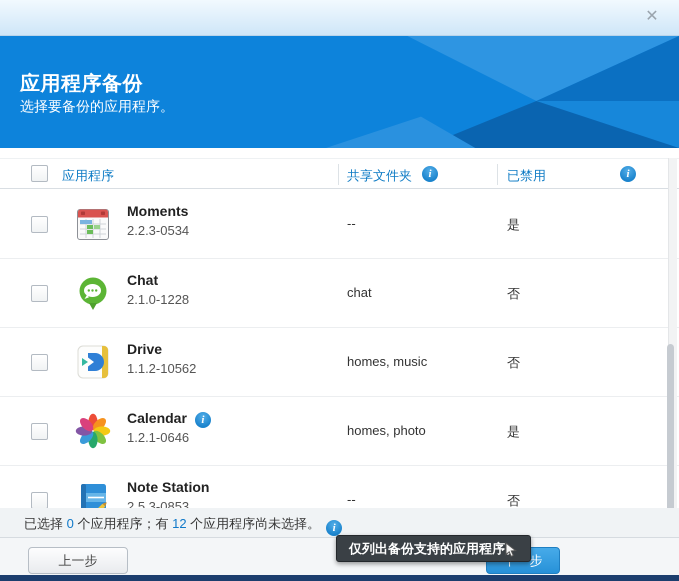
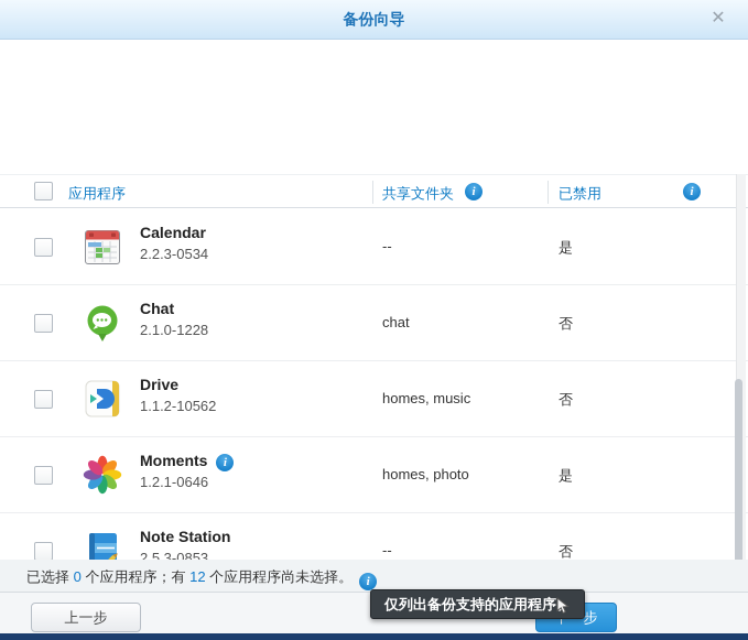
+ 备份向导
  ✕
- 应用程序备份
- 选择要备份的应用程序。
  应用程序
  共享文件夹
  i
  已禁用
  i
- Moments
+ Calendar
  2.2.3-0534
  --
  是
  Chat
  2.1.0-1228
  chat
  否
  Drive
  1.1.2-10562
  homes, music
  否
- Calendar
+ Moments
  i
  1.2.1-0646
  homes, photo
  是
  Note Station
  2.5.3-0853
  --
  否
  已选择 0 个应用程序；有 12 个应用程序尚未选择。 i
  上一步
  仅列出备份支持的应用程序
